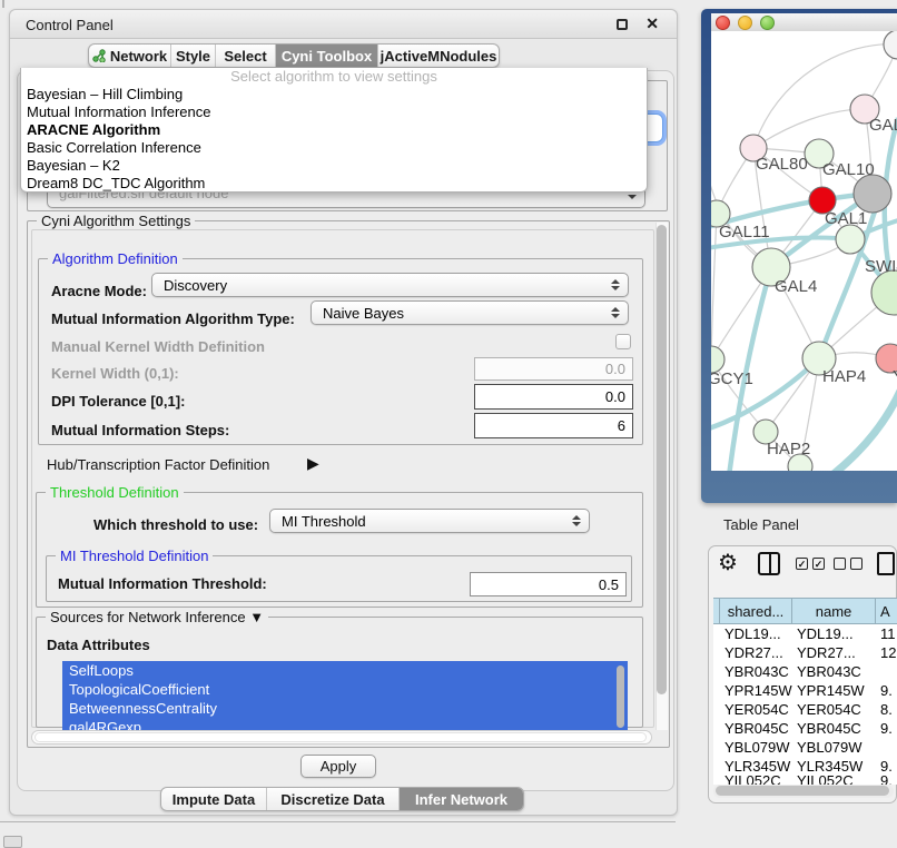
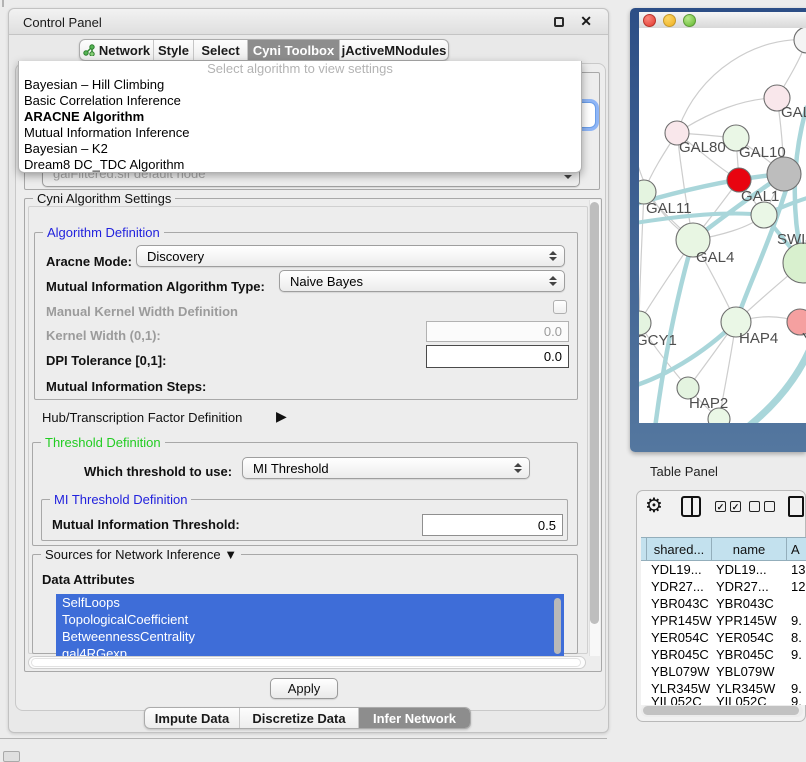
  Control Panel
  ✕
  Network
  Style
  Select
  Cyni Toolbox
  jActiveMNodules
  galFiltered.sif default node
  Cyni Algorithm Settings
  Algorithm Definition
  Aracne Mode:
  Discovery
  Mutual Information Algorithm Type:
  Naive Bayes
  Manual Kernel Width Definition
  Kernel Width (0,1):
  0.0
  DPI Tolerance [0,1]:
  0.0
  Mutual Information Steps:
- 6
  Hub/Transcription Factor Definition
  ▶
  Threshold Definition
  Which threshold to use:
  MI Threshold
  MI Threshold Definition
  Mutual Information Threshold:
  0.5
  Sources for Network Inference ▼
  Data Attributes
  SelfLoops
  TopologicalCoefficient
  BetweennessCentrality
  gal4RGexp
  Apply
  Select algorithm to view settings
  Bayesian – Hill Climbing
- Mutual Information Inference
+ Basic Correlation Inference
  ARACNE Algorithm
- Basic Correlation Inference
+ Mutual Information Inference
  Bayesian – K2
  Dream8 DC_TDC Algorithm
  Impute Data
  Discretize Data
  Infer Network
  GAL80
  GAL10
  GAL1
  GAL11
  GAL4
  SWI
  GCY1
  HAP4
  HAP2
  Table Panel
  ⚙
  ✓
  ✓
  shared...
  name
  A
  YDL19...
  YDL19...
- 11
+ 13
  YDR27...
  YDR27...
  12
  YBR043C
  YBR043C
  YPR145W
  YPR145W
  9.
  YER054C
  YER054C
  8.
  YBR045C
  YBR045C
  9.
  YBL079W
  YBL079W
  YLR345W
  YLR345W
  9.
  YIL052C
  YIL052C
  9.
